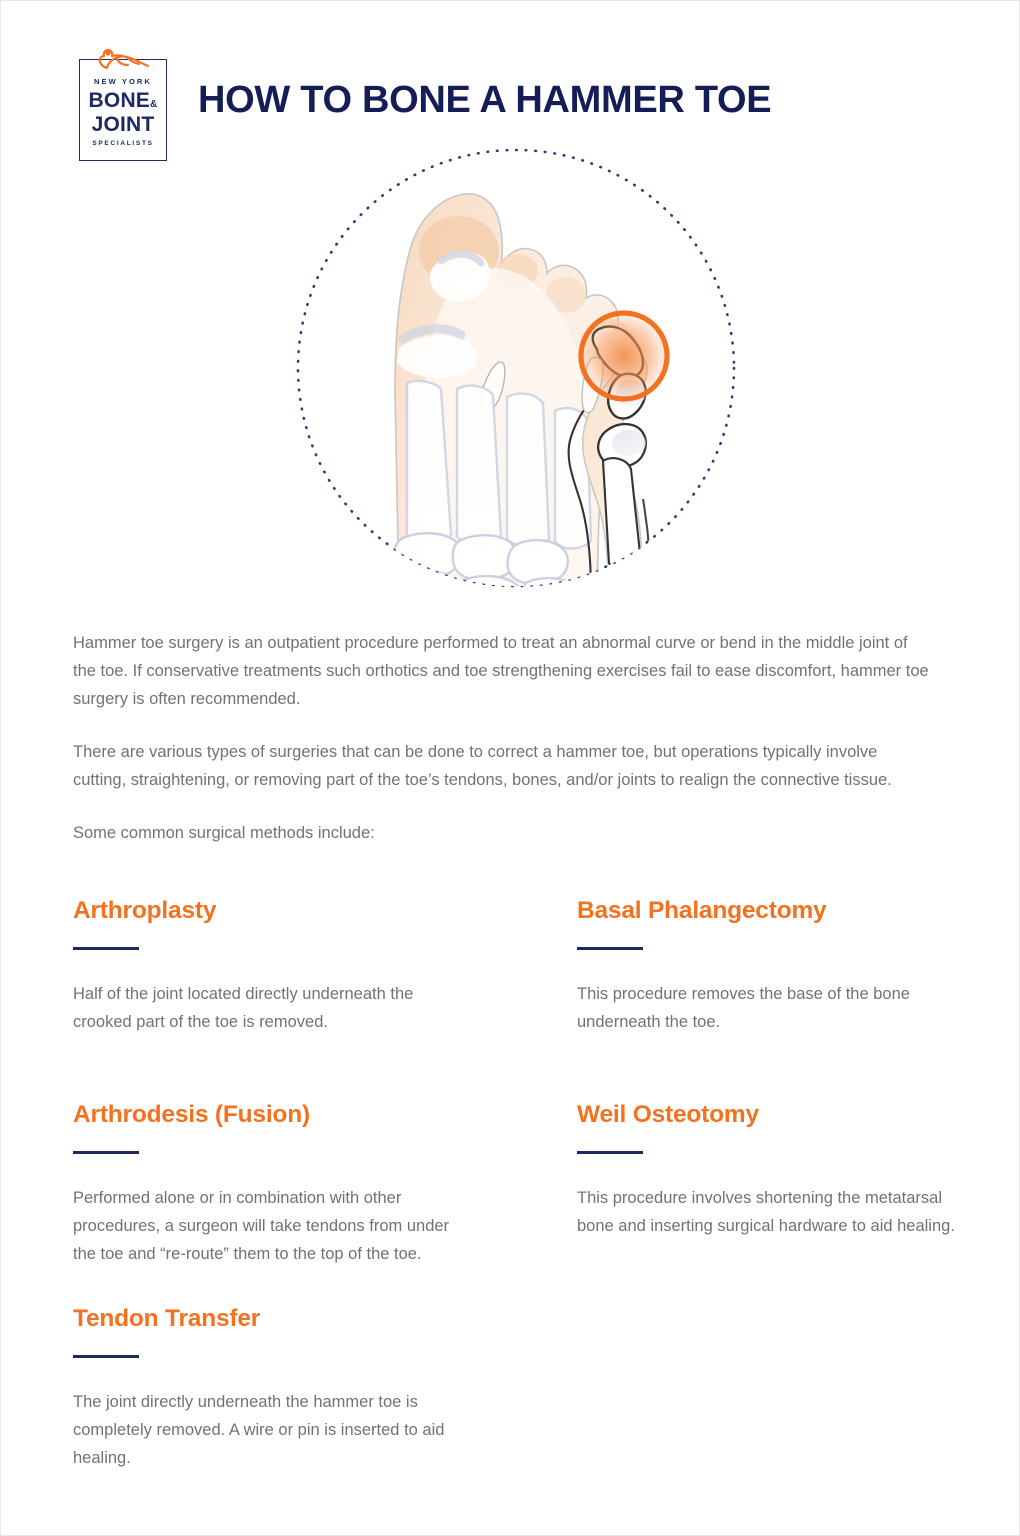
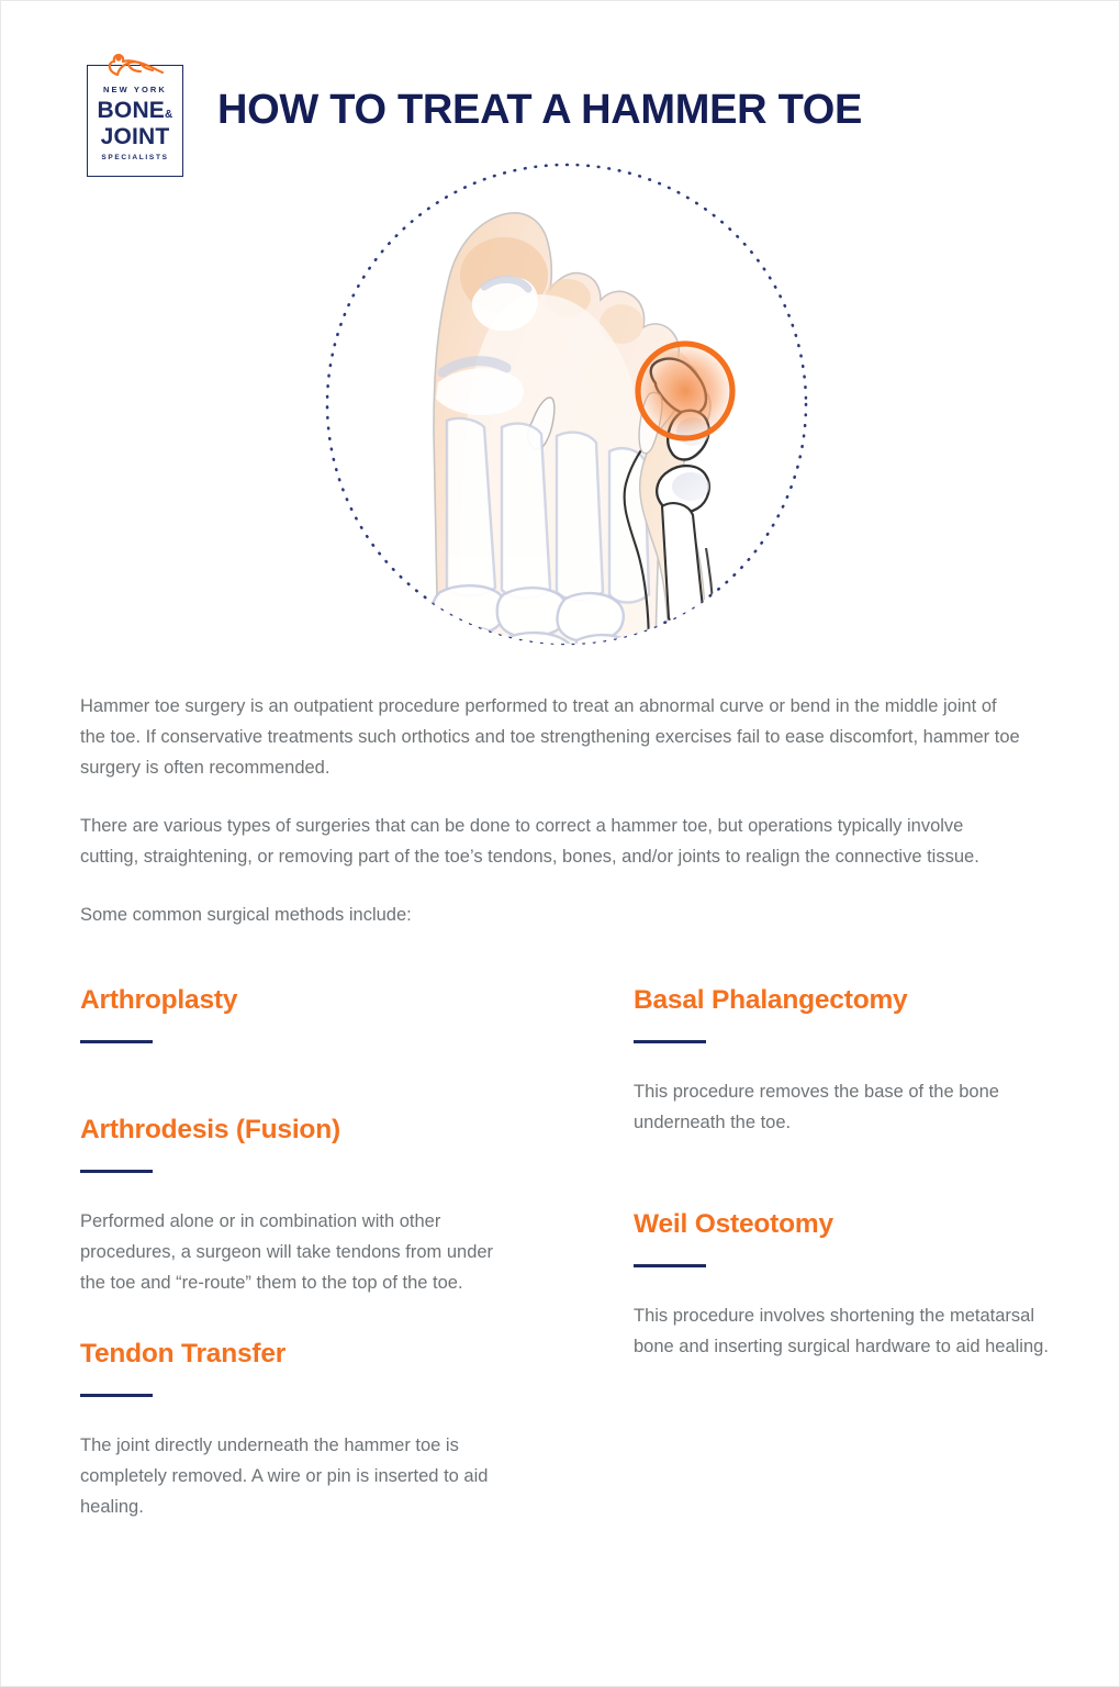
  NEW YORK
  BONE&
  JOINT
- HOW TO BONE A HAMMER TOE
+ HOW TO TREAT A HAMMER TOE
  Hammer toe surgery is an outpatient procedure performed to treat an abnormal curve or bend in the middle joint of the toe. If conservative treatments such orthotics and toe strengthening exercises fail to ease discomfort, hammer toe surgery is often recommended.
  There are various types of surgeries that can be done to correct a hammer toe, but operations typically involve cutting, straightening, or removing part of the toe’s tendons, bones, and/or joints to realign the connective tissue.
  Some common surgical methods include:
  Arthroplasty
- Half of the joint located directly underneath the crooked part of the toe is removed.
  Arthrodesis (Fusion)
  Performed alone or in combination with other procedures, a surgeon will take tendons from under the toe and “re-route” them to the top of the toe.
  Tendon Transfer
  The joint directly underneath the hammer toe is completely removed. A wire or pin is inserted to aid healing.
  Basal Phalangectomy
  This procedure removes the base of the bone underneath the toe.
  Weil Osteotomy
  This procedure involves shortening the metatarsal bone and inserting surgical hardware to aid healing.
